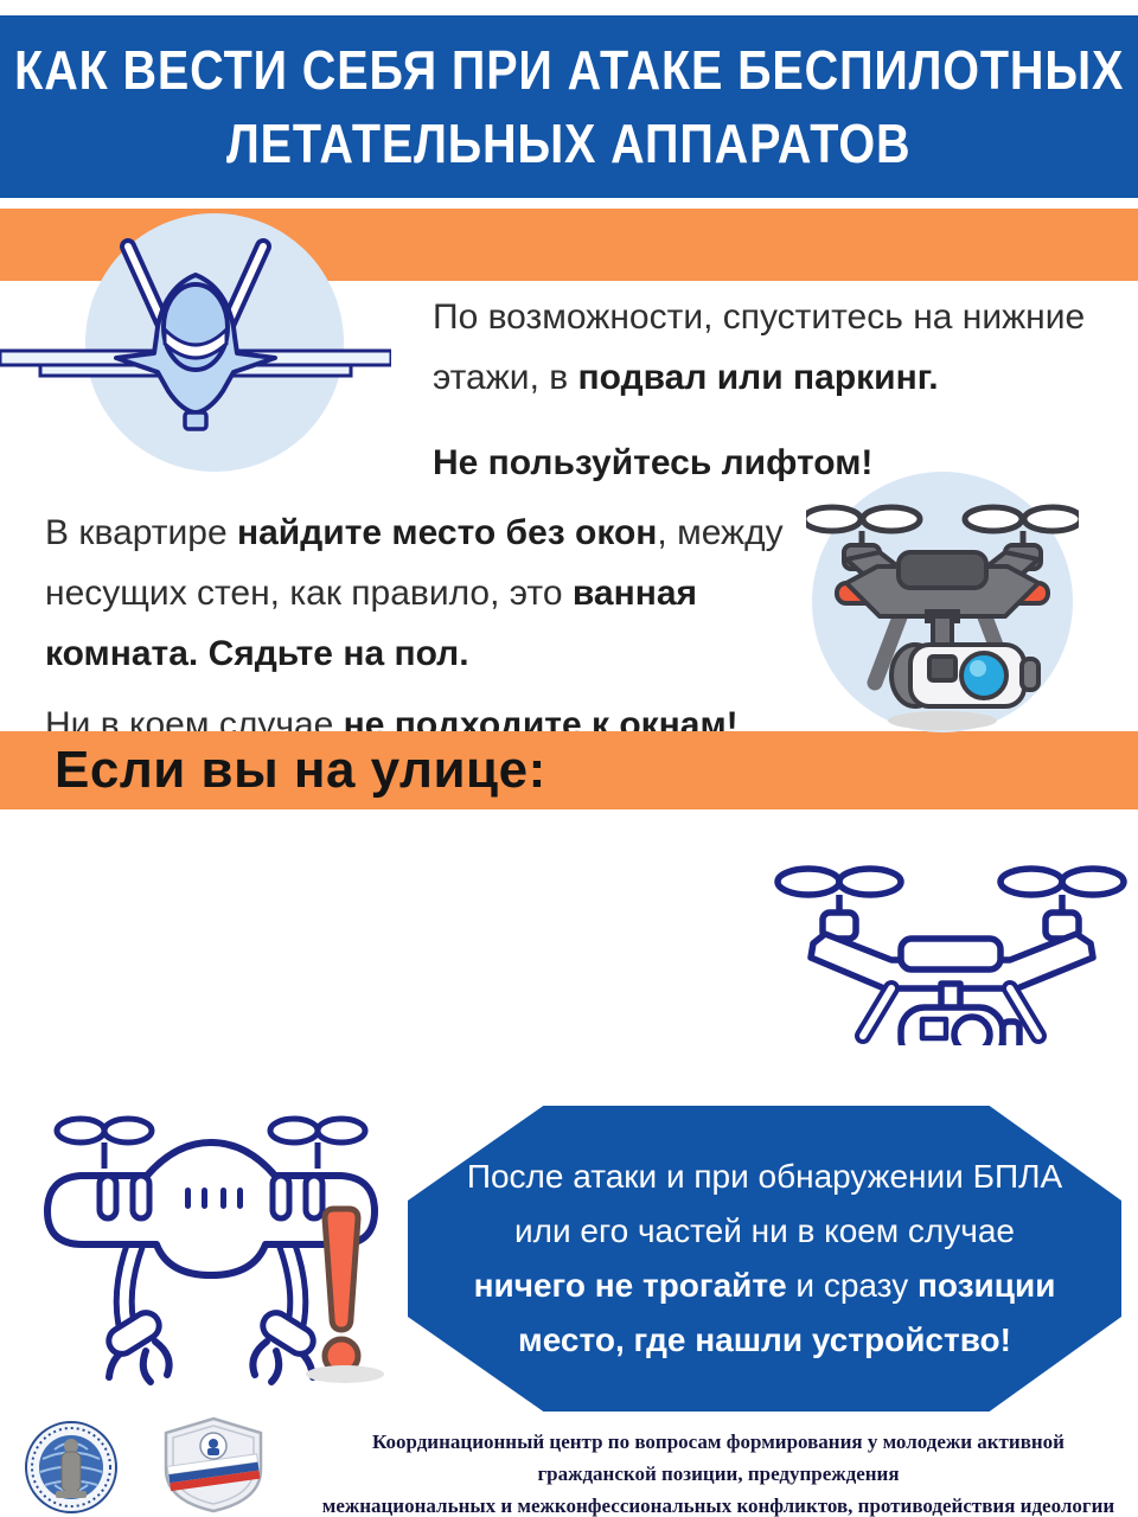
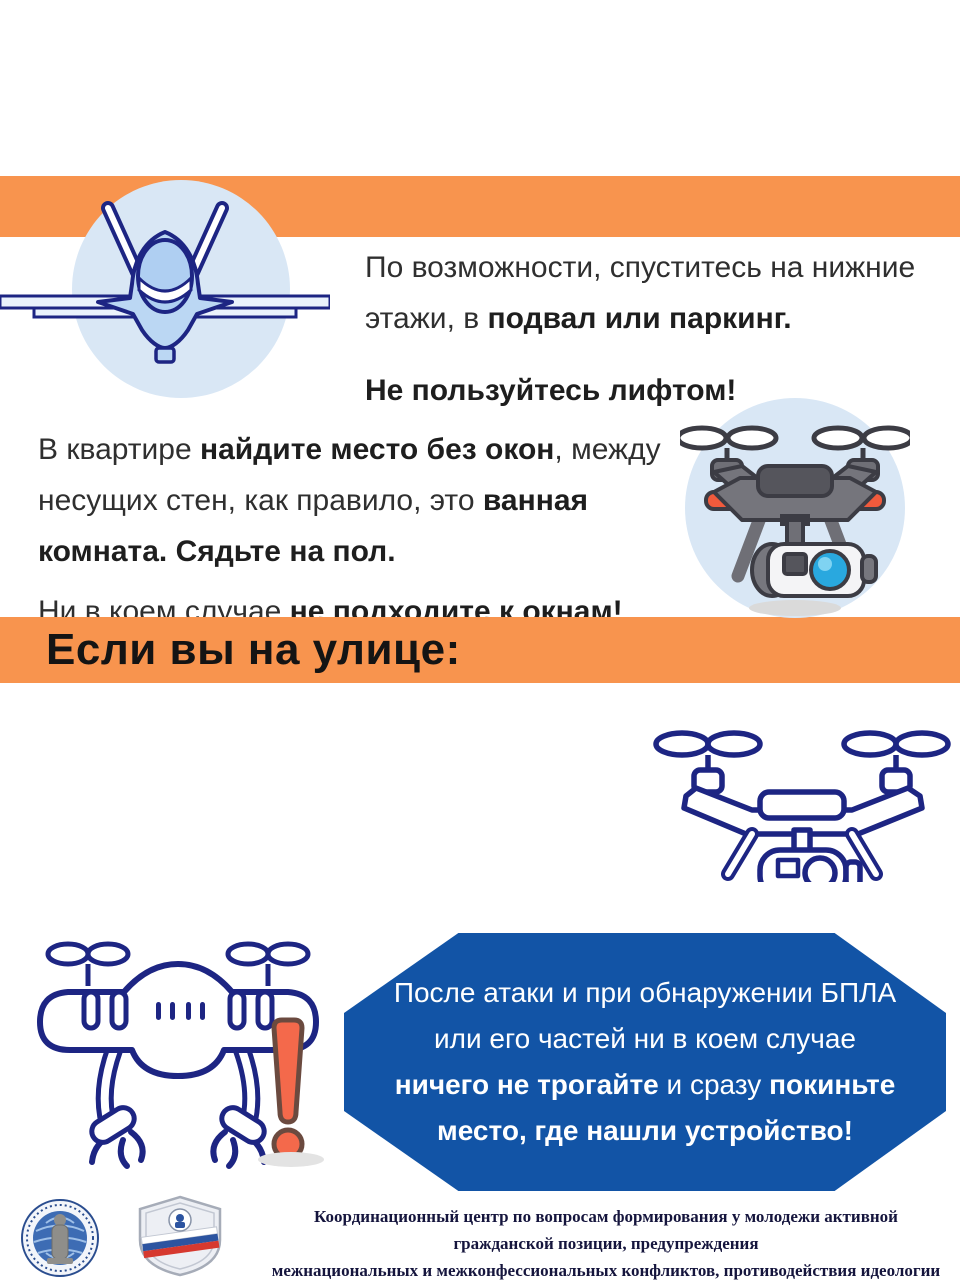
- КАК ВЕСТИ СЕБЯ ПРИ АТАКЕ БЕСПИЛОТНЫХ
- ЛЕТАТЕЛЬНЫХ АППАРАТОВ
  По возможности, спуститесь на нижние этажи, в подвал или паркинг.
  Не пользуйтесь лифтом!
  В квартире найдите место без окон, между несущих стен, как правило, это ванная комната. Сядьте на пол.
  Ни в коем случае не подходите к окнам!
  Если вы на улице:
- После атаки и при обнаружении БПЛА или его частей ни в коем случае ничего не трогайте и сразу позиции место, где нашли устройство!
+ После атаки и при обнаружении БПЛА или его частей ни в коем случае ничего не трогайте и сразу покиньте место, где нашли устройство!
  Координационный центр по вопросам формирования у молодежи активной гражданской позиции, предупреждения
  межнациональных и межконфессиональных конфликтов, противодействия идеологии
